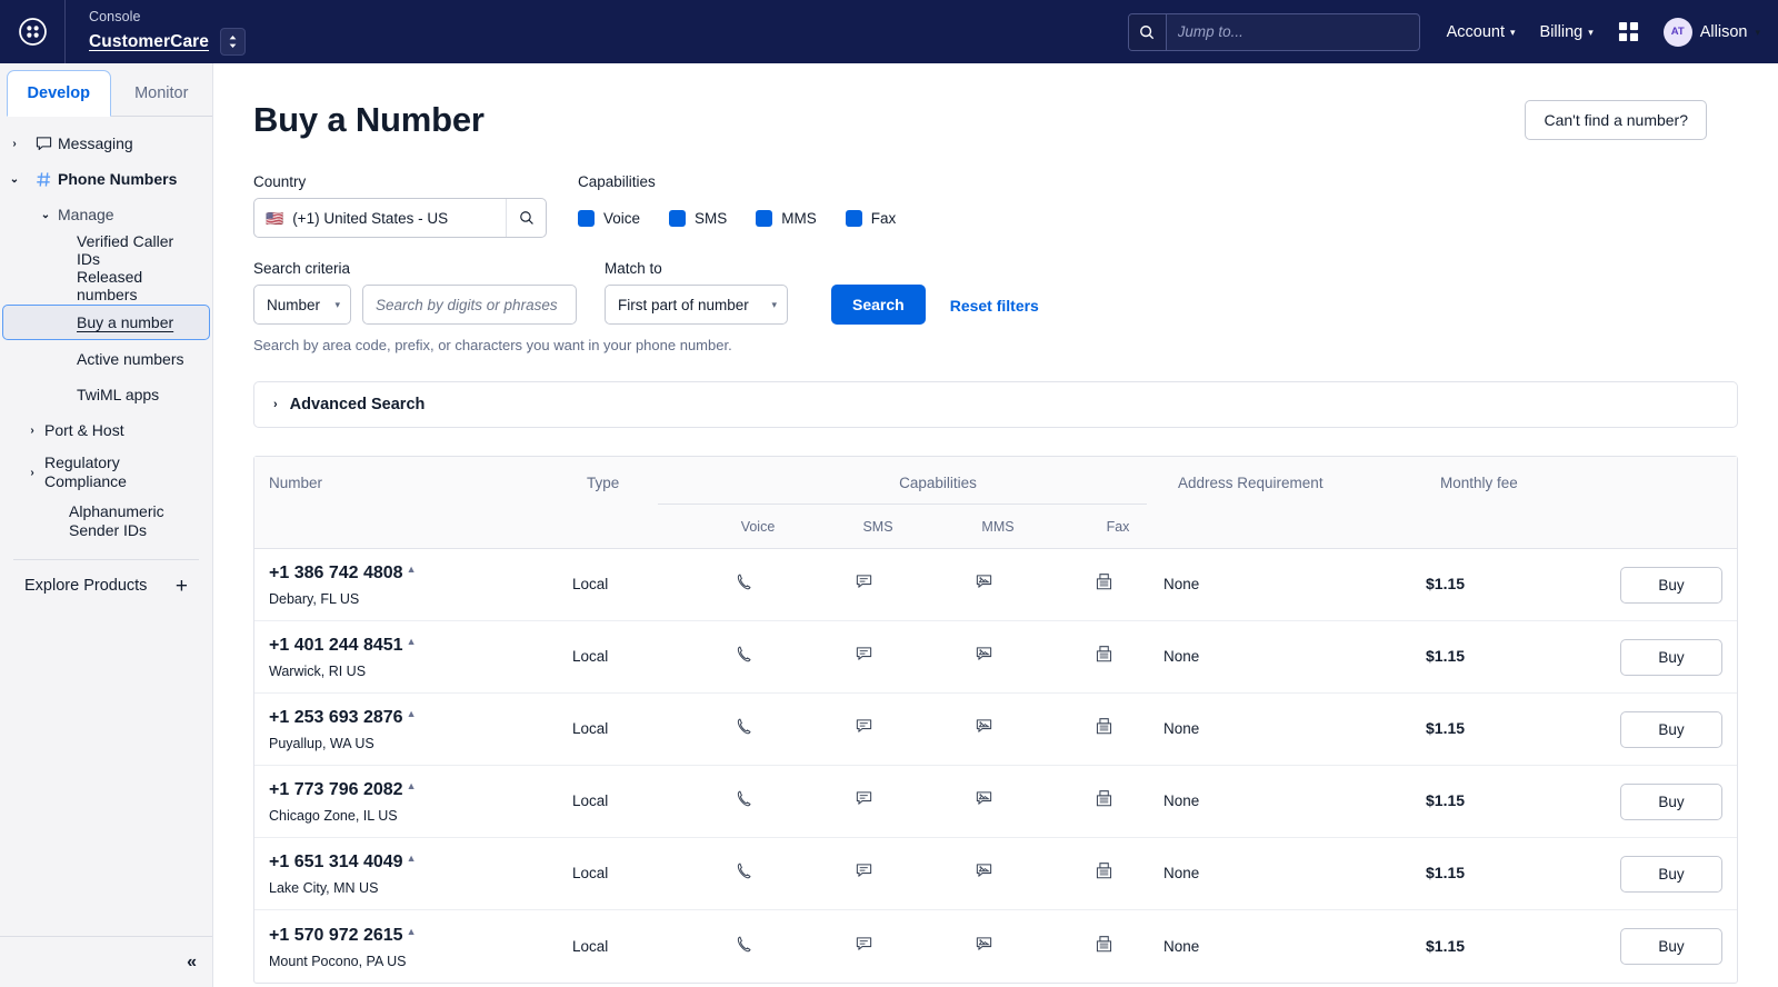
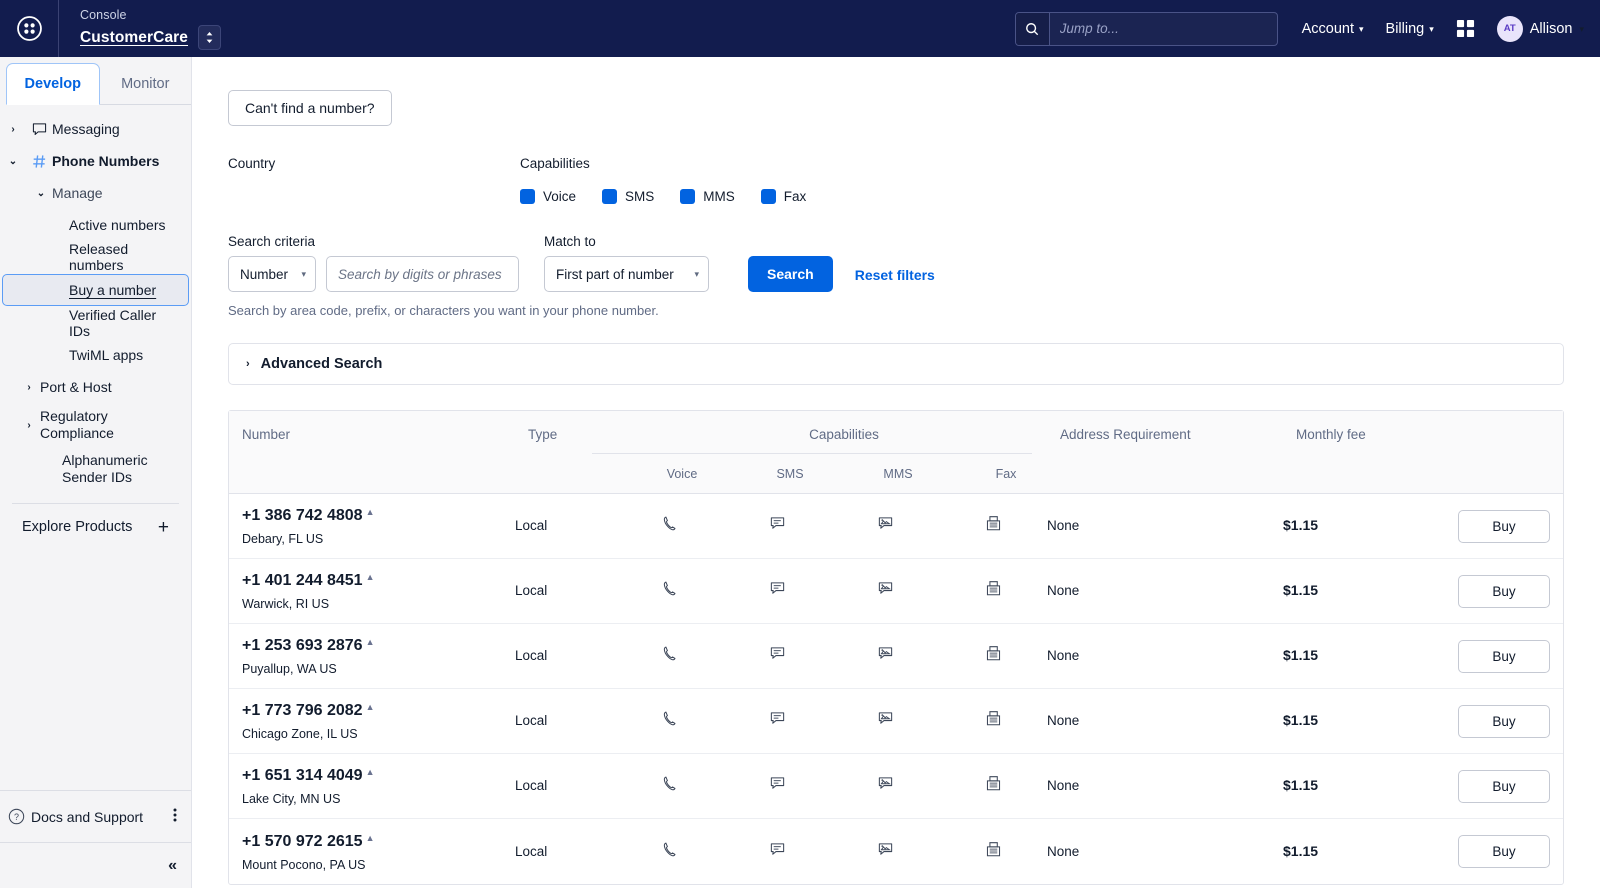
  Console
  CustomerCare
  Jump to...
  Account
  ▾
  Billing
  ▾
  AT
  Allison
  ▾
  Develop
  Monitor
  ›
  Messaging
  ⌄
  Phone Numbers
  ⌄
  Manage
- Verified Caller IDs
+ Active numbers
  Released numbers
  Buy a number
- Active numbers
+ Verified Caller IDs
  TwiML apps
  ›
  Port & Host
  ›
  Regulatory Compliance
  Alphanumeric Sender IDs
  Explore Products
  +
+ ?
+ Docs and Support
  «
- Buy a Number
  Can't find a number?
  Country
- 🇺🇸
- (+1) United States - US
  Capabilities
  Voice
  SMS
  MMS
  Fax
  Search criteria
  Number
  ▾
  Search by digits or phrases
  Match to
  First part of number
  ▾
  Search
  Reset filters
  Search by area code, prefix, or characters you want in your phone number.
  ›
  Advanced Search
  Number
  Type
  Capabilities
  Voice
  SMS
  MMS
  Fax
  Address Requirement
  Monthly fee
  +1 386 742 4808
  ▲
  Debary, FL US
  Local
  None
  $1.15
  Buy
  +1 401 244 8451
  ▲
  Warwick, RI US
  Local
  None
  $1.15
  Buy
  +1 253 693 2876
  ▲
  Puyallup, WA US
  Local
  None
  $1.15
  Buy
  +1 773 796 2082
  ▲
  Chicago Zone, IL US
  Local
  None
  $1.15
  Buy
  +1 651 314 4049
  ▲
  Lake City, MN US
  Local
  None
  $1.15
  Buy
  +1 570 972 2615
  ▲
  Mount Pocono, PA US
  Local
  None
  $1.15
  Buy
